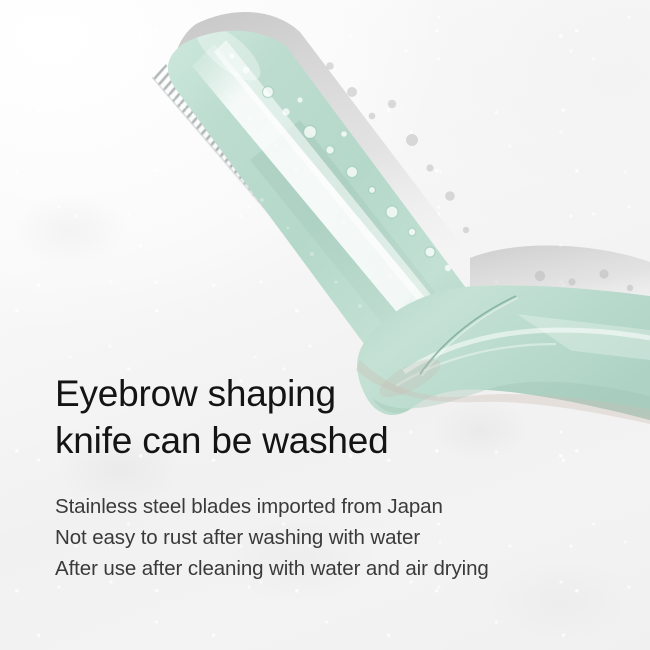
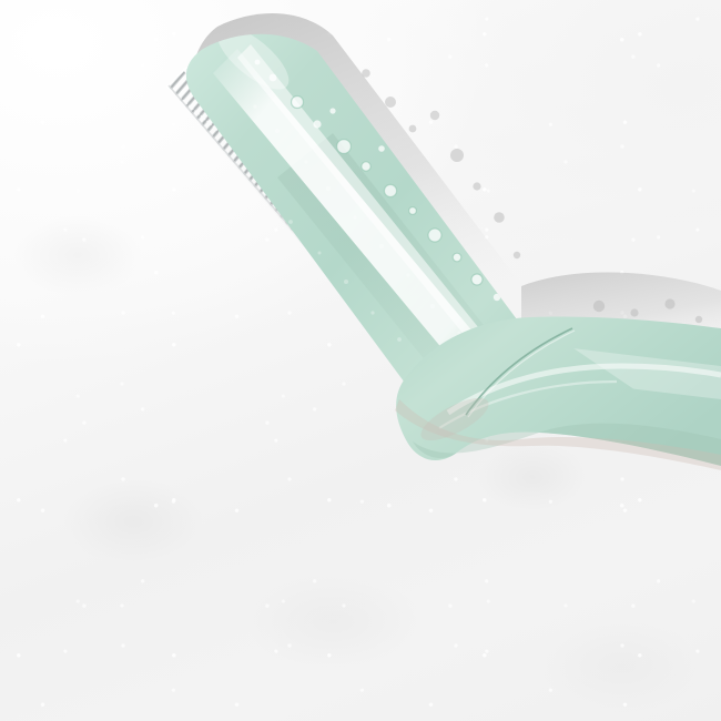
- Eyebrow shaping
- knife can be washed
- Stainless steel blades imported from Japan
- Not easy to rust after washing with water
- After use after cleaning with water and air drying
